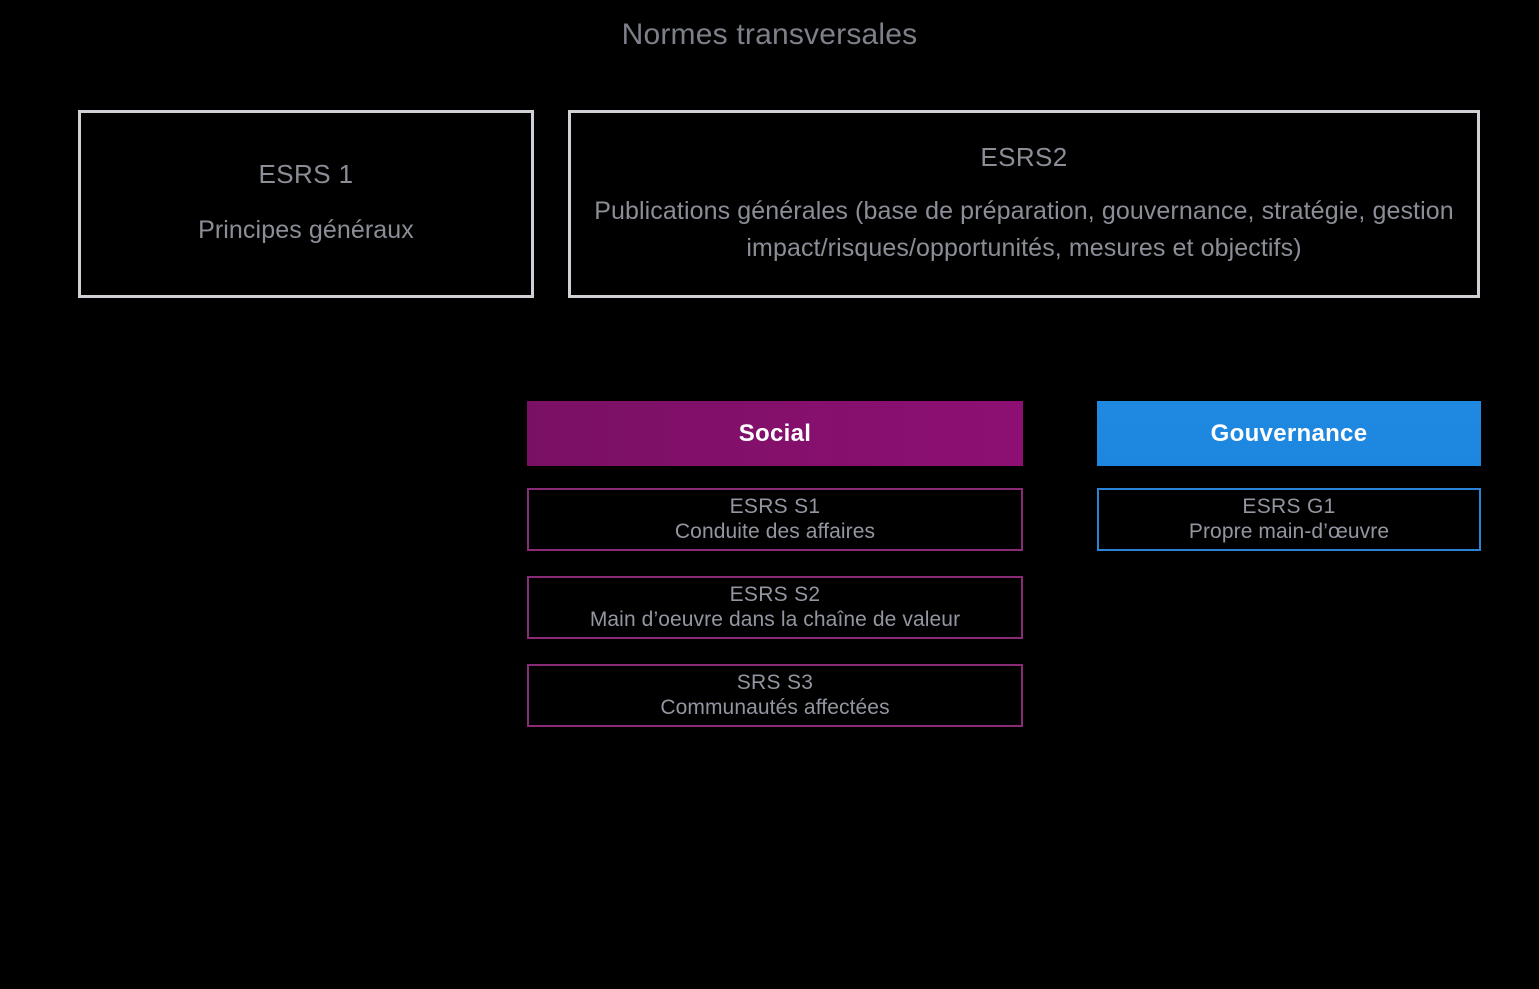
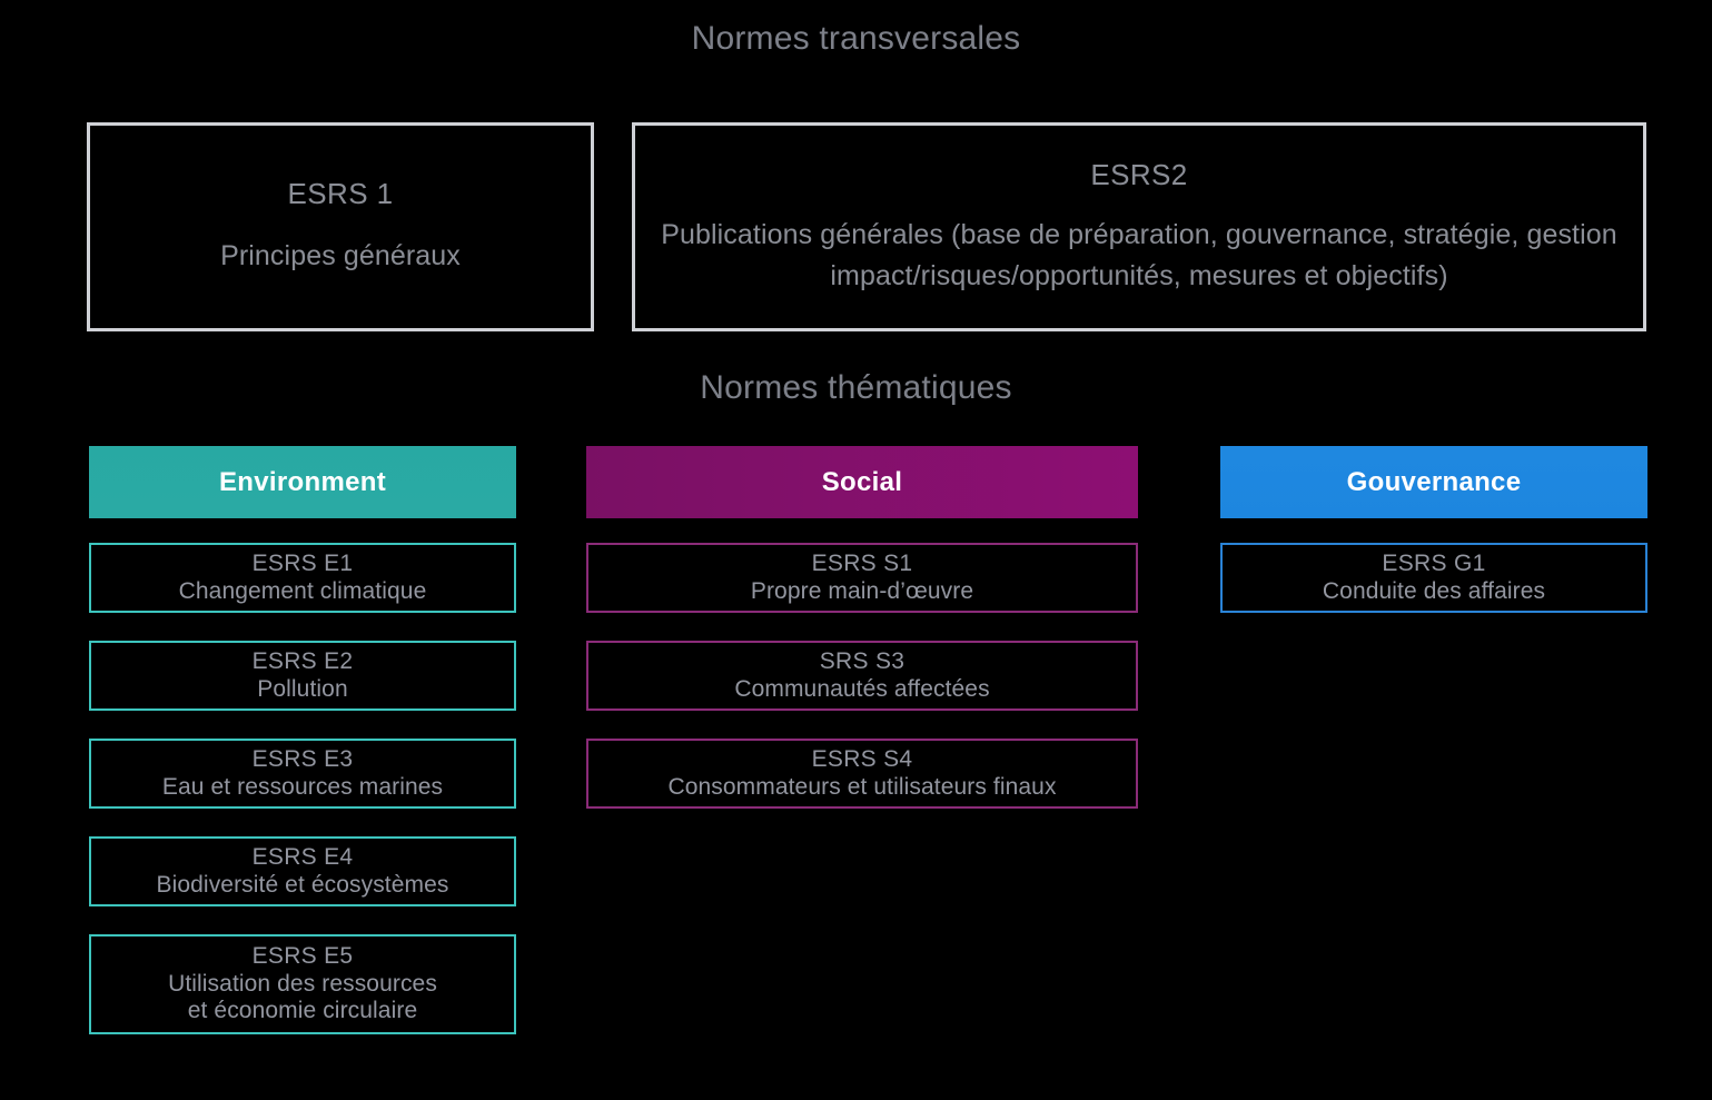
  Normes transversales
  ESRS 1
  Principes généraux
  ESRS2
  Publications générales (base de préparation, gouvernance, stratégie, gestion impact/risques/opportunités, mesures et objectifs)
+ Normes thématiques
+ Environment
+ ESRS E1
+ Changement climatique
+ ESRS E2
+ Pollution
+ ESRS E3
+ Eau et ressources marines
+ ESRS E4
+ Biodiversité et écosystèmes
+ ESRS E5
+ Utilisation des ressources
+ et économie circulaire
  Social
  ESRS S1
- Conduite des affaires
+ Propre main-d’œuvre
- ESRS S2
- Main d’oeuvre dans la chaîne de valeur
  SRS S3
  Communautés affectées
+ ESRS S4
+ Consommateurs et utilisateurs finaux
  Gouvernance
  ESRS G1
- Propre main-d’œuvre
+ Conduite des affaires
